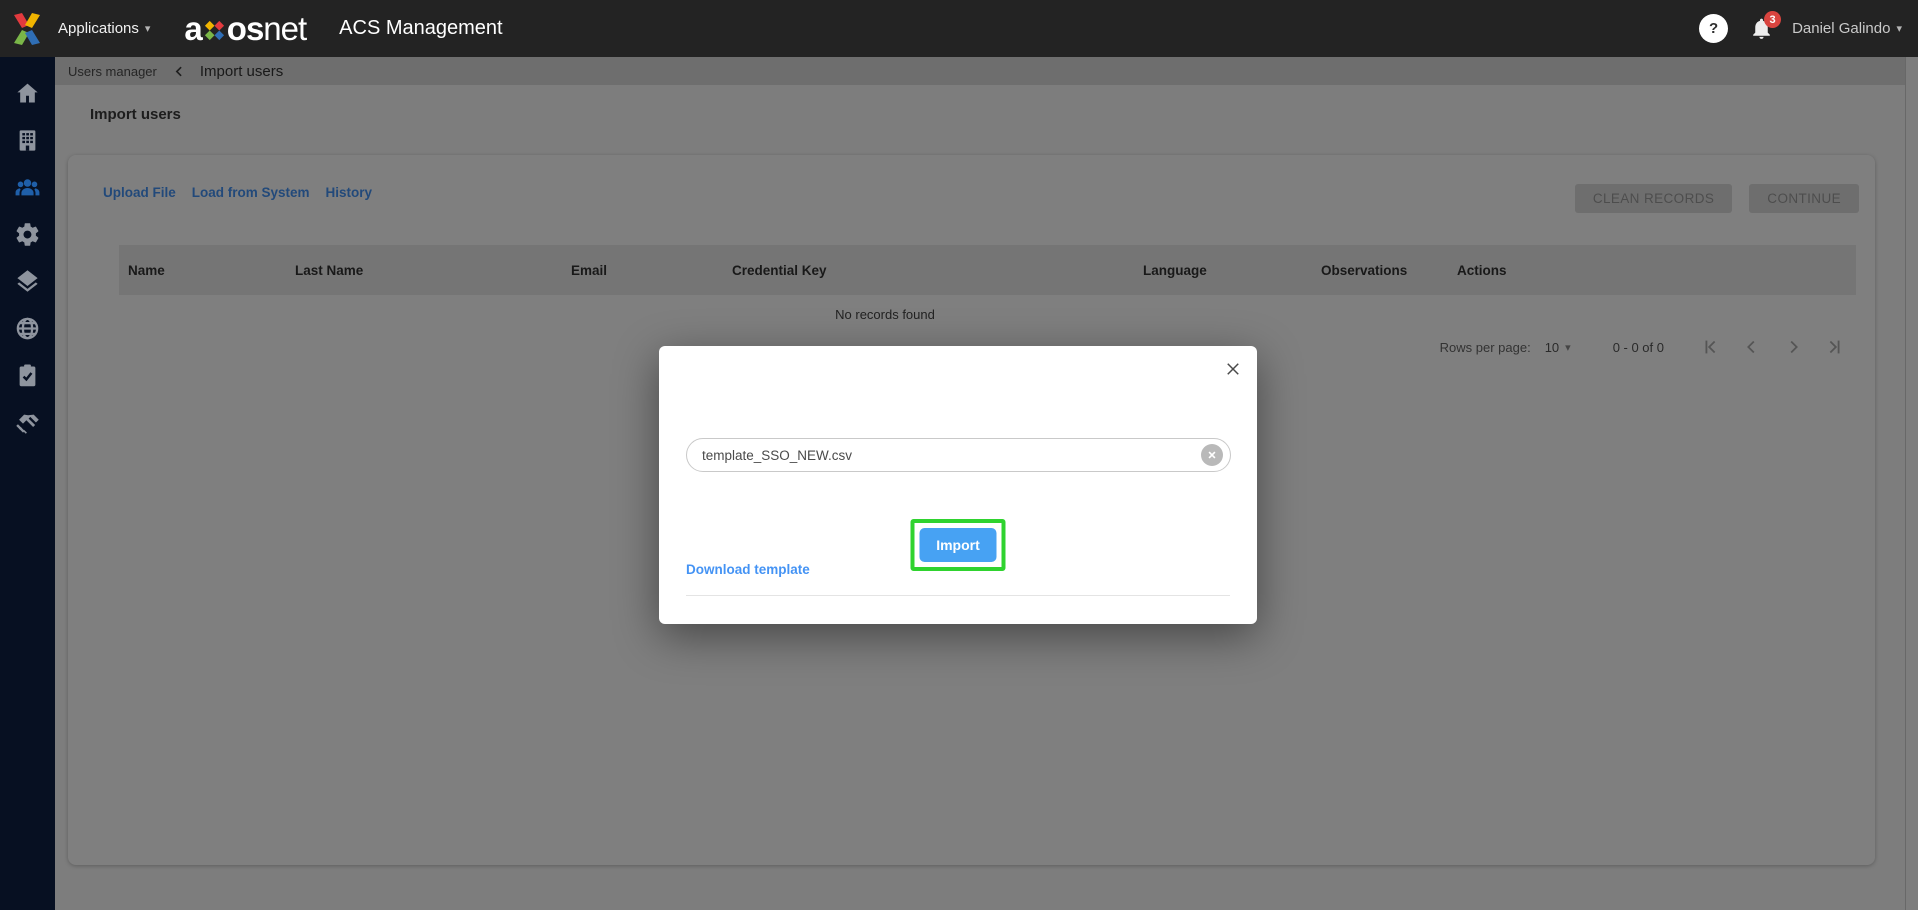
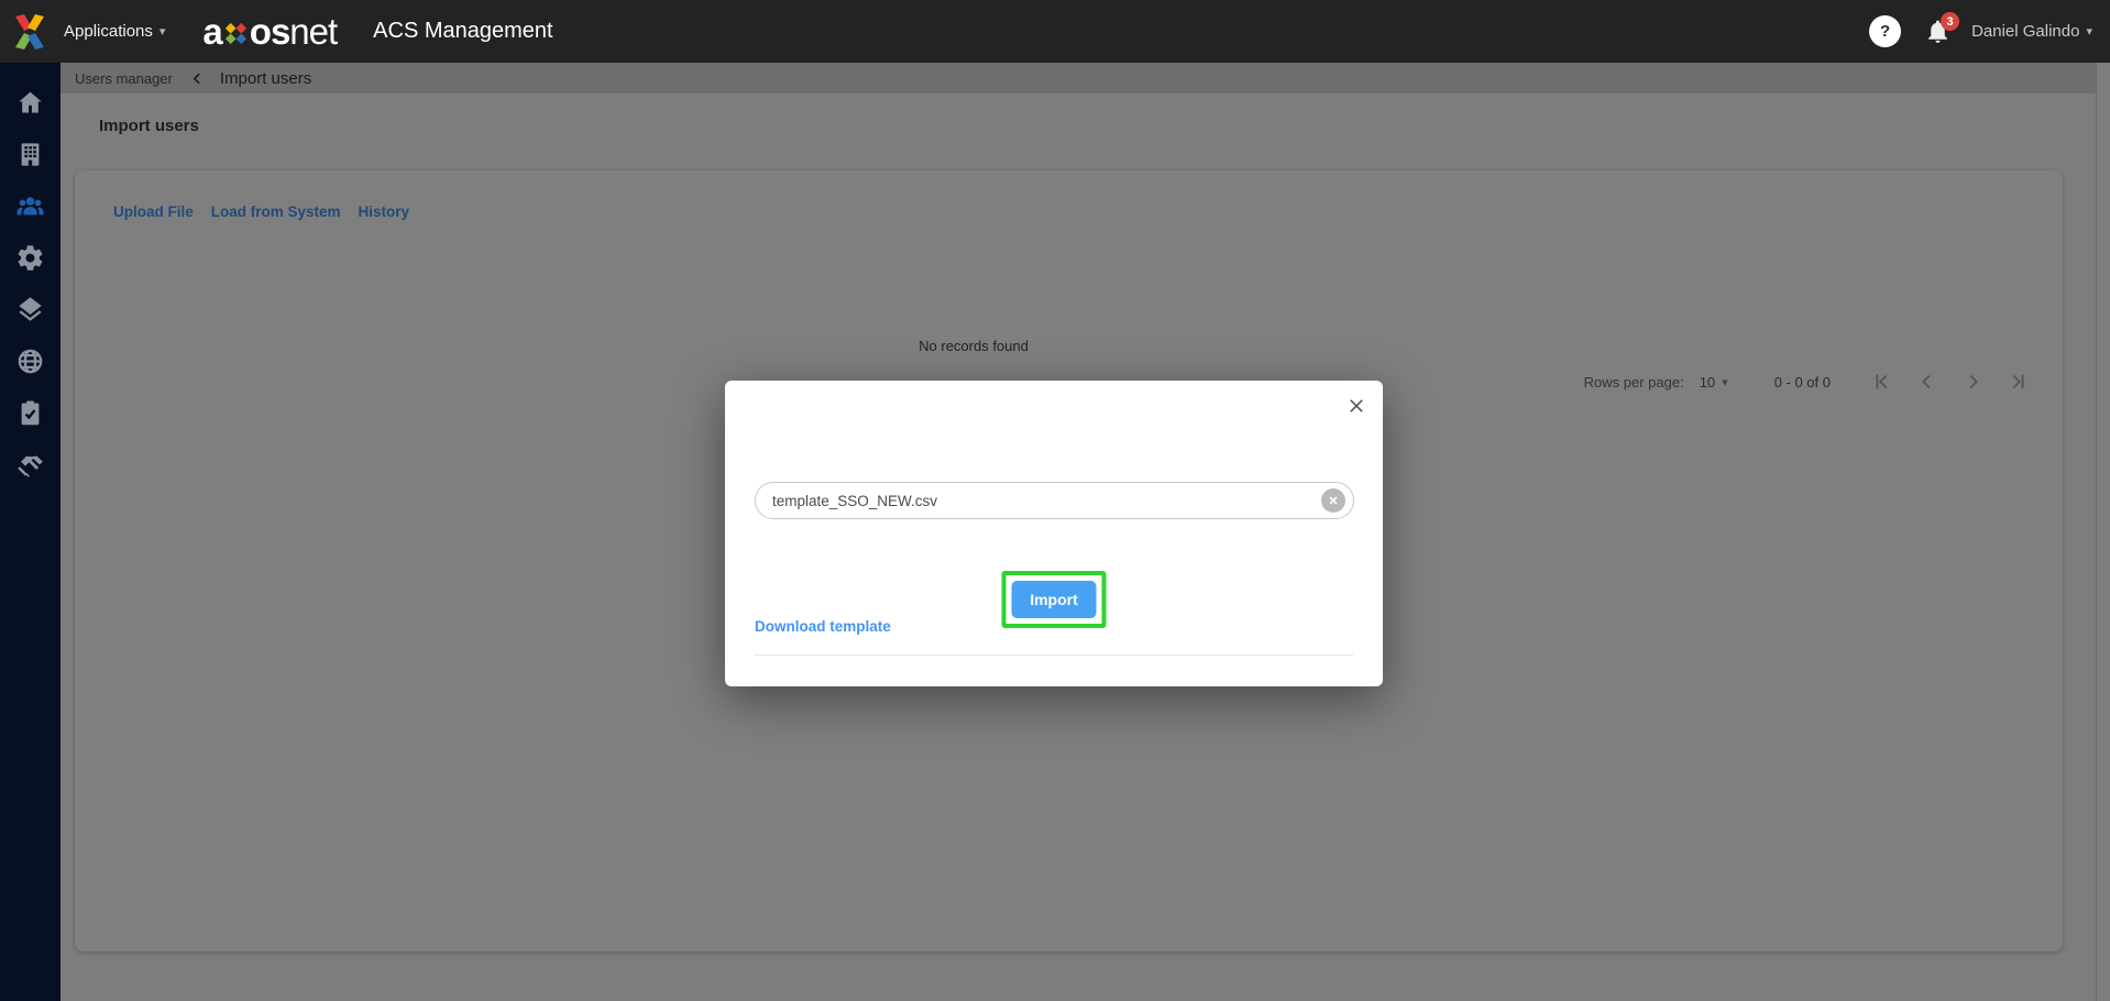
  Applications
  ▾
  a
  os
  net
  ACS Management
  ?
  3
  Daniel Galindo
  ▾
  Users manager
  Import users
  Import users
  Upload File
  Load from System
  History
- CLEAN RECORDS
- CONTINUE
- Name
- Last Name
- Email
- Credential Key
- Language
- Observations
- Actions
  No records found
  Rows per page:
  10
  ▾
  0 - 0 of 0
  template_SSO_NEW.csv
  Import
  Download template
